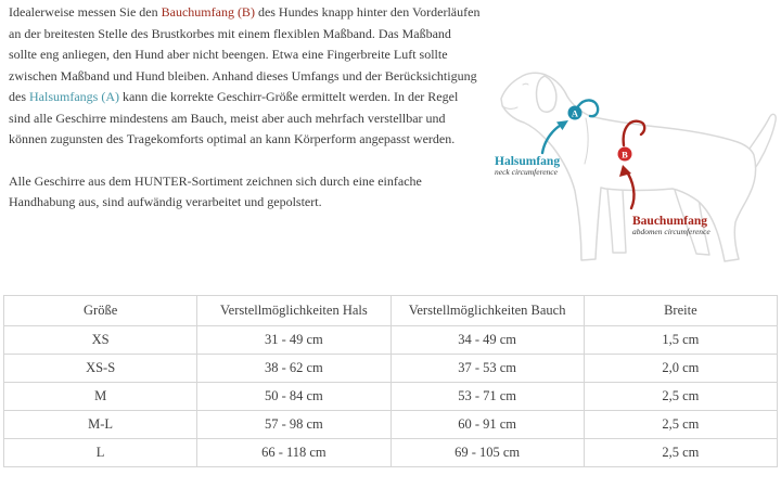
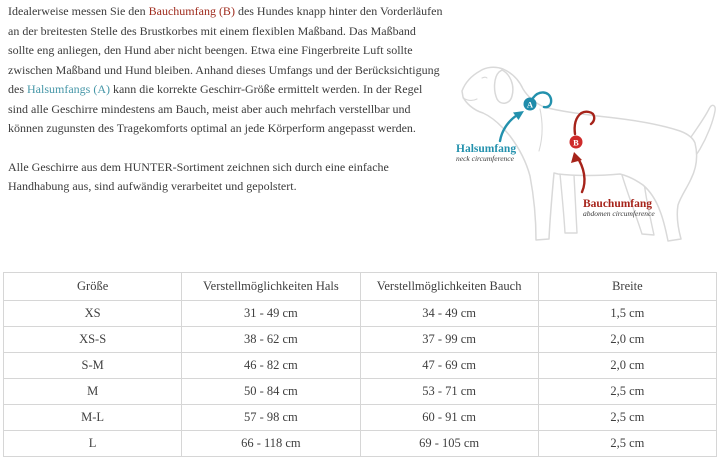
- Idealerweise messen Sie den Bauchumfang (B) des Hundes knapp hinter den Vorderläufen an der breitesten Stelle des Brustkorbes mit einem flexiblen Maßband. Das Maßband sollte eng anliegen, den Hund aber nicht beengen. Etwa eine Fingerbreite Luft sollte zwischen Maßband und Hund bleiben. Anhand dieses Umfangs und der Berücksichtigung des Halsumfangs (A) kann die korrekte Geschirr-Größe ermittelt werden. In der Regel sind alle Geschirre mindestens am Bauch, meist aber auch mehrfach verstellbar und können zugunsten des Tragekomforts optimal an kann Körperform angepasst werden.
+ Idealerweise messen Sie den Bauchumfang (B) des Hundes knapp hinter den Vorderläufen an der breitesten Stelle des Brustkorbes mit einem flexiblen Maßband. Das Maßband sollte eng anliegen, den Hund aber nicht beengen. Etwa eine Fingerbreite Luft sollte zwischen Maßband und Hund bleiben. Anhand dieses Umfangs und der Berücksichtigung des Halsumfangs (A) kann die korrekte Geschirr-Größe ermittelt werden. In der Regel sind alle Geschirre mindestens am Bauch, meist aber auch mehrfach verstellbar und können zugunsten des Tragekomforts optimal an jede Körperform angepasst werden.
  Alle Geschirre aus dem HUNTER-Sortiment zeichnen sich durch eine einfache Handhabung aus, sind aufwändig verarbeitet und gepolstert.
  A
  B
  Halsumfang
  neck circumference
  Bauchumfang
  abdomen circumference
  Größe	Verstellmöglichkeiten Hals	Verstellmöglichkeiten Bauch	Breite
  XS	31 - 49 cm	34 - 49 cm	1,5 cm
- XS-S	38 - 62 cm	37 - 53 cm	2,0 cm
+ XS-S	38 - 62 cm	37 - 99 cm	2,0 cm
+ S-M	46 - 82 cm	47 - 69 cm	2,0 cm
  M	50 - 84 cm	53 - 71 cm	2,5 cm
  M-L	57 - 98 cm	60 - 91 cm	2,5 cm
  L	66 - 118 cm	69 - 105 cm	2,5 cm
